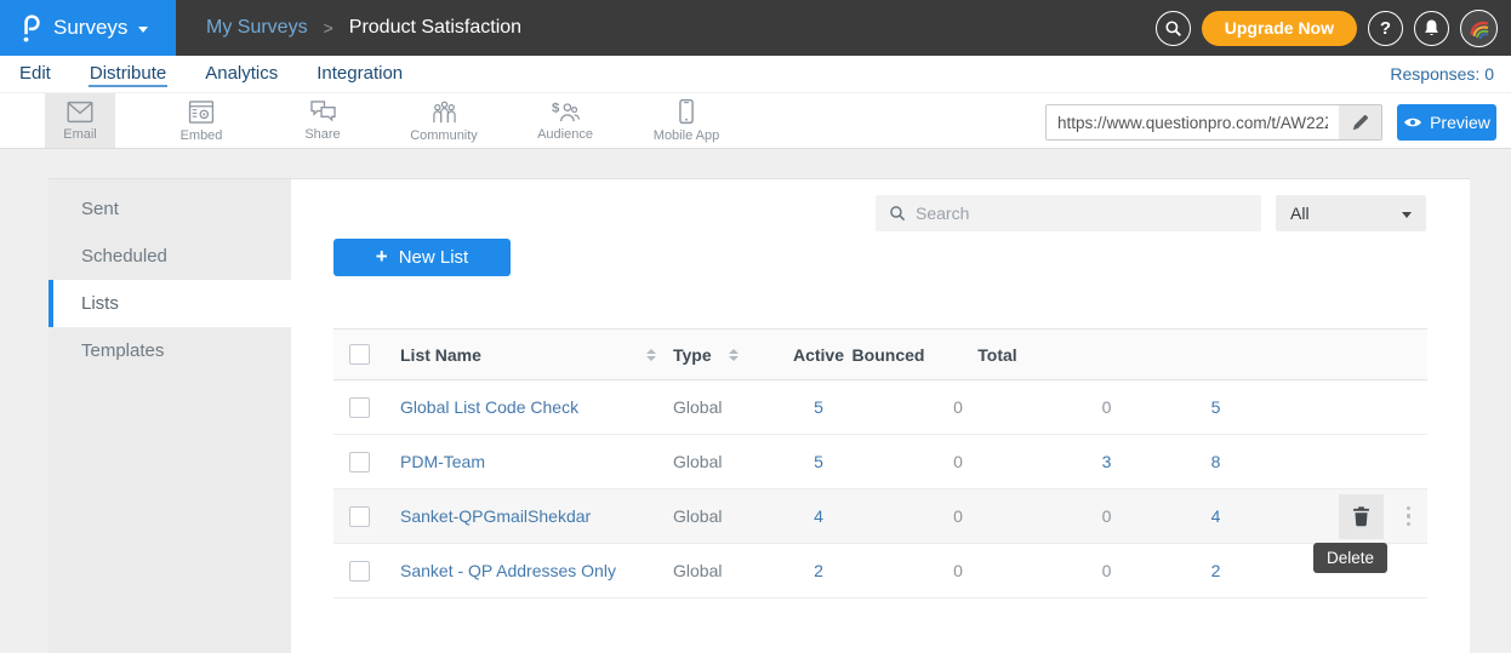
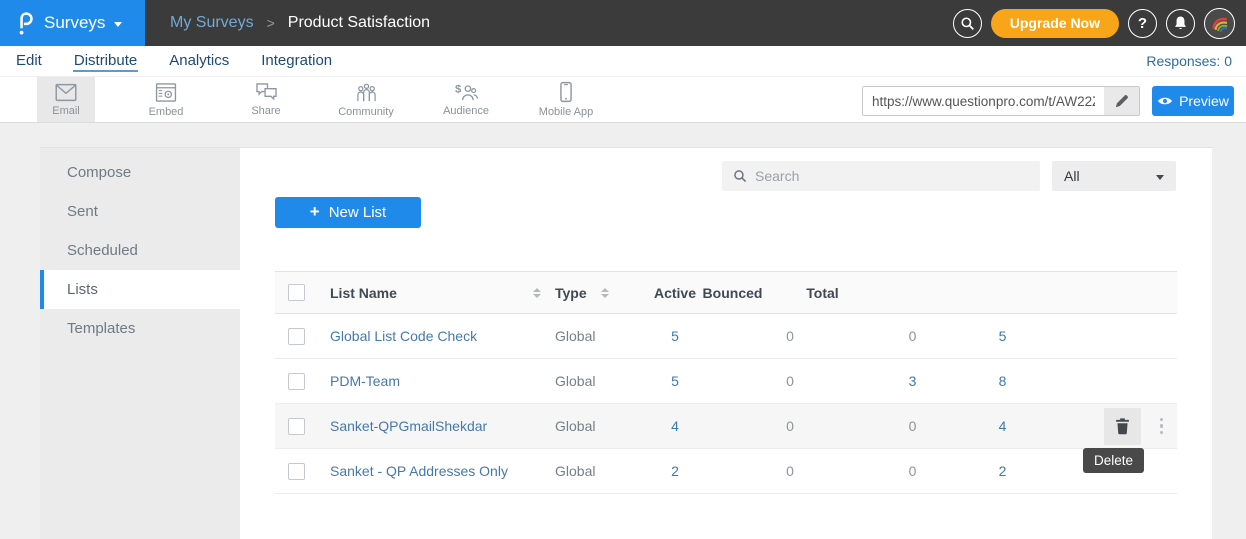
  Surveys
  My Surveys
  >
  Product Satisfaction
  Upgrade Now
  ?
  Edit
  Distribute
  Analytics
  Integration
  Responses: 0
  Email
  Embed
  Share
  Community
  $
  Audience
  Mobile App
  https://www.questionpro.com/t/AW22
  Preview
+ Compose
  Sent
  Scheduled
  Lists
  Templates
  Search
  All
  +
  New List
  List Name
  Type
  Active
  Bounced
  Total
  Global List Code Check
  Global
  5
  0
  0
  5
  PDM-Team
  Global
  5
  0
  3
  8
  Sanket-QPGmailShekdar
  Global
  4
  0
  0
  4
  Delete
  Sanket - QP Addresses Only
  Global
  2
  0
  0
  2
